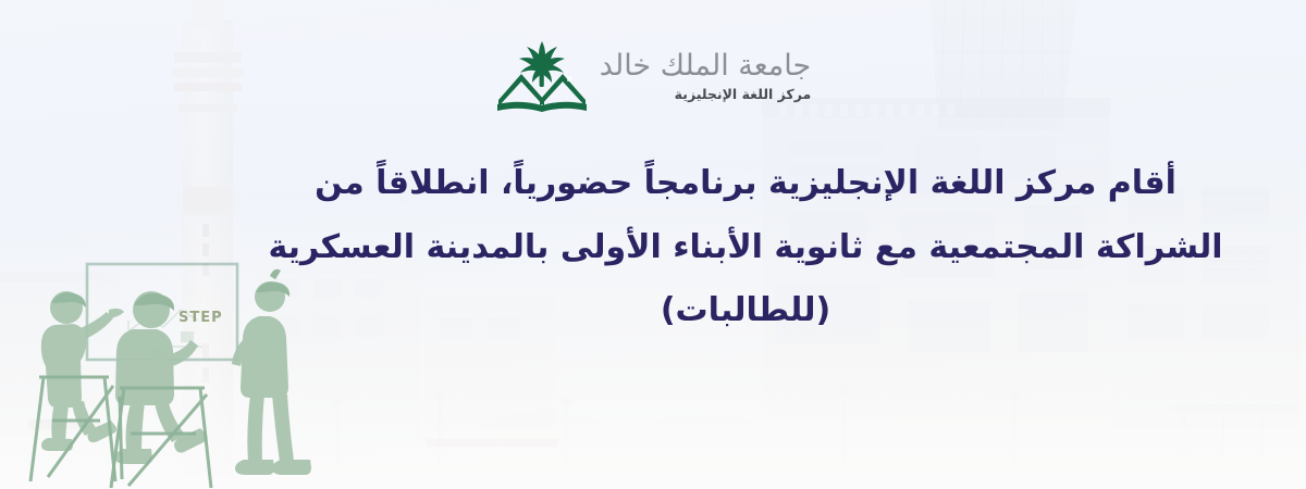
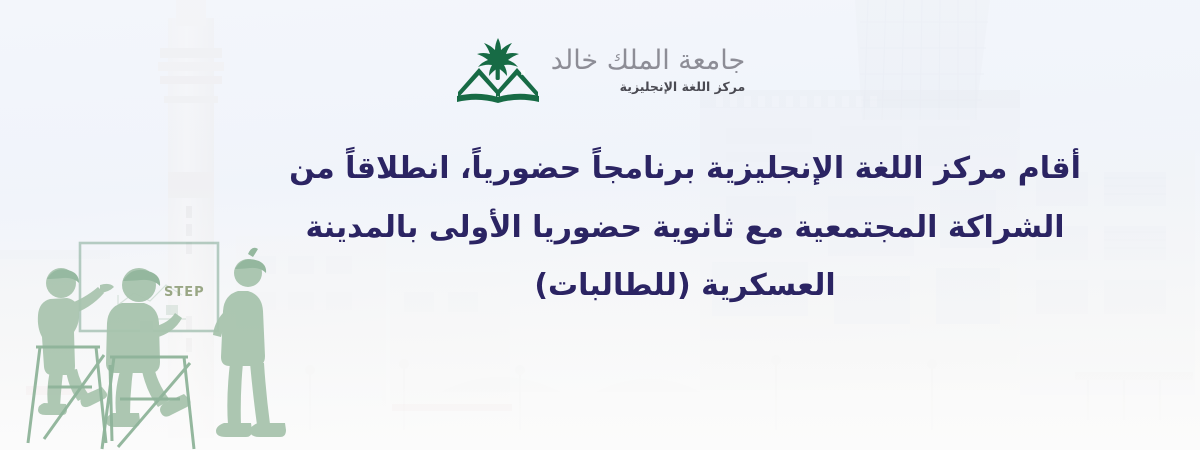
  STEP
  جامعة الملك خالد
  مركز اللغة الإنجليزية
- أقام مركز اللغة الإنجليزية برنامجاً حضورياً، انطلاقاً من الشراكة المجتمعية مع ثانوية الأبناء الأولى بالمدينة العسكرية (للطالبات)
+ أقام مركز اللغة الإنجليزية برنامجاً حضورياً، انطلاقاً من الشراكة المجتمعية مع ثانوية حضوريا الأولى بالمدينة العسكرية (للطالبات)
